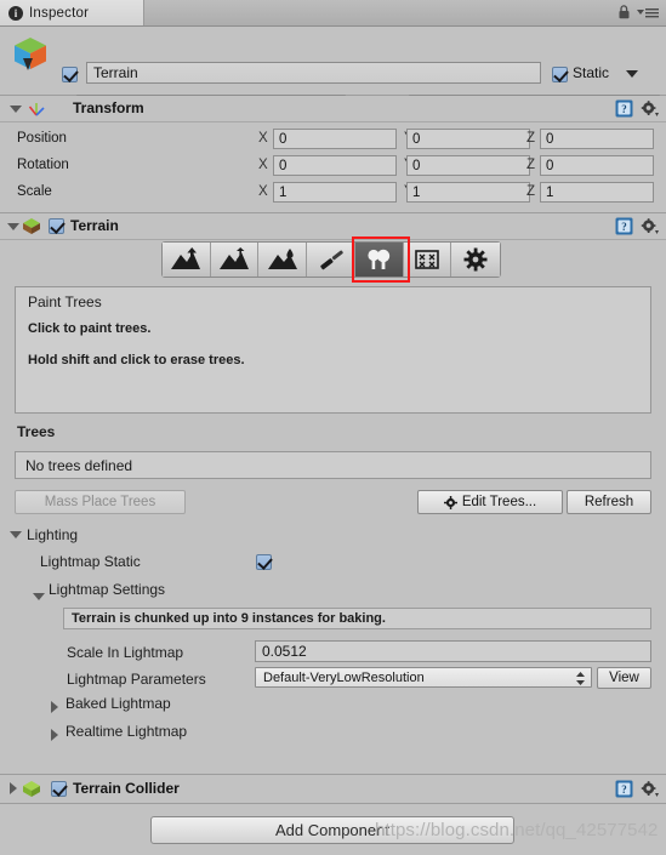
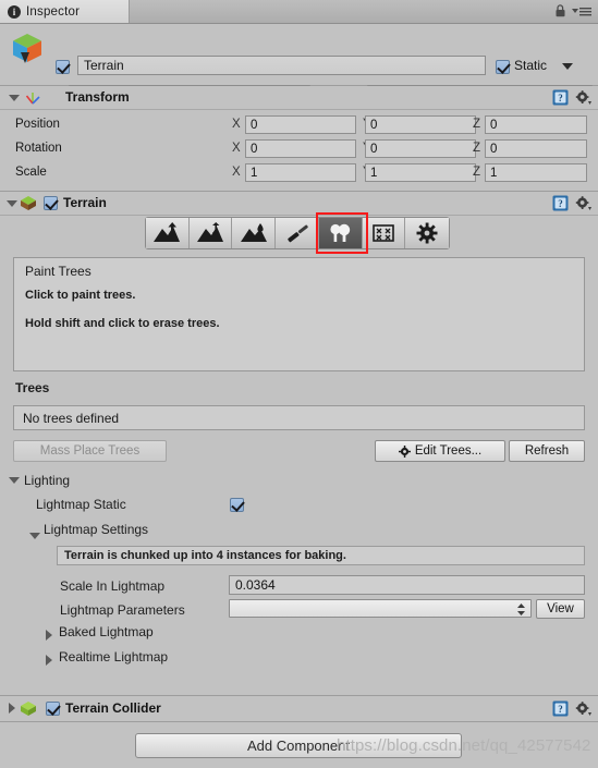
  i
  Inspector
  Terrain
  Static
  Transform
  ?
  Position
  X
  0
  0
  Z
  0
  Rotation
  X
  0
  0
  Z
  0
  Scale
  X
  1
  1
  Z
  1
  Terrain
  ?
  Paint Trees
  Click to paint trees.
  Hold shift and click to erase trees.
  Trees
  No trees defined
  Mass Place Trees
  Edit Trees...
  Refresh
  Lighting
  Lightmap Static
  Lightmap Settings
- Terrain is chunked up into 9 instances for baking.
+ Terrain is chunked up into 4 instances for baking.
  Scale In Lightmap
- 0.0512
+ 0.0364
  Lightmap Parameters
- Default-VeryLowResolution
  View
  Baked Lightmap
  Realtime Lightmap
  Terrain Collider
  ?
  Add Component
  https://blog.csdn.net/qq_42577542
